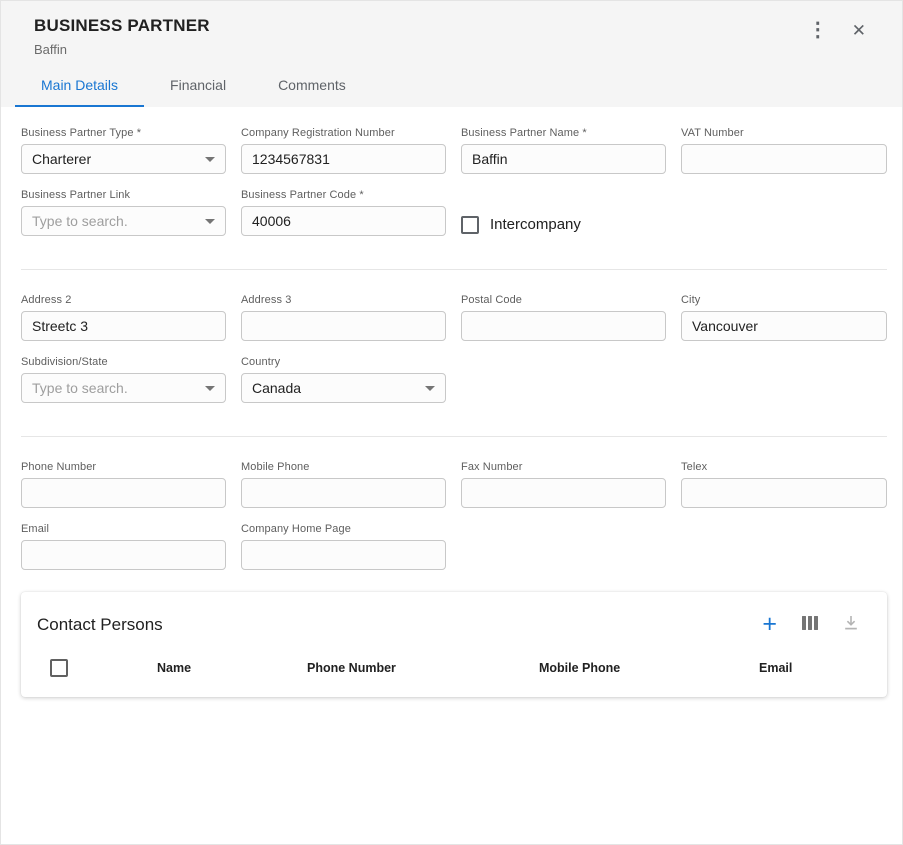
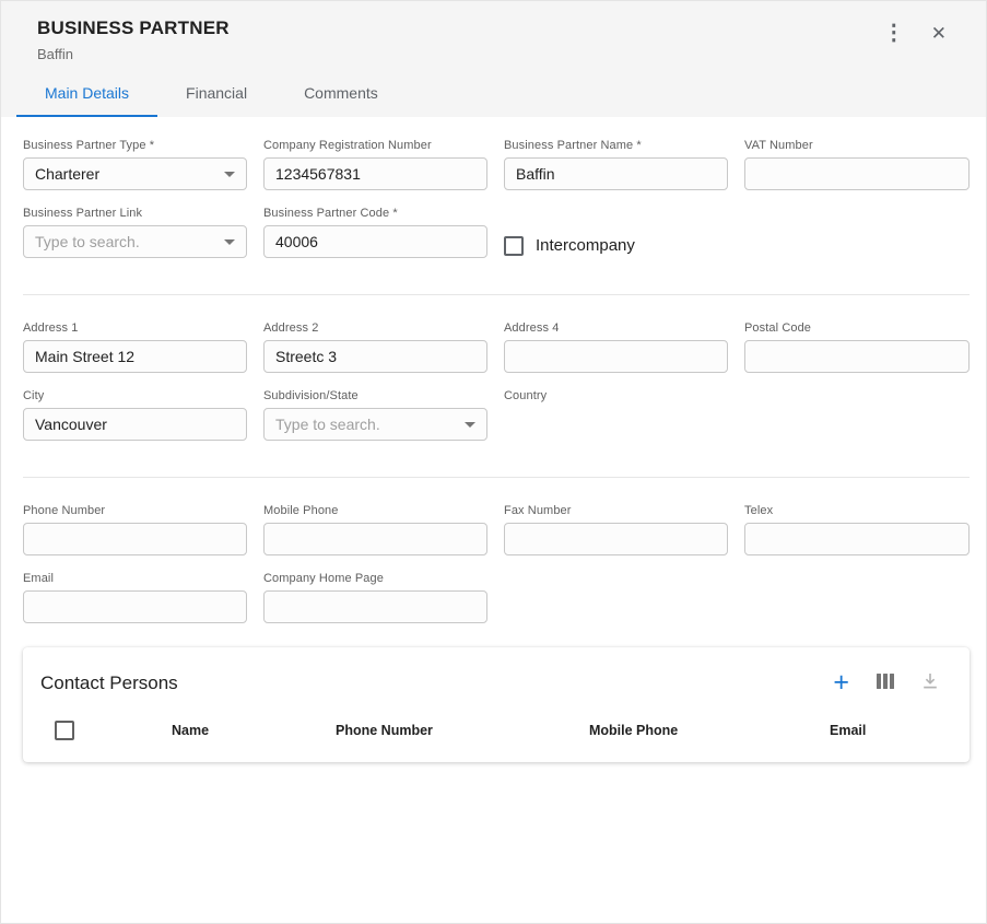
  BUSINESS PARTNER
  Baffin
  ⋮
  ✕
  Main Details
  Financial
  Comments
  Business Partner Type *
  Charterer
  Company Registration Number
  1234567831
  Business Partner Name *
  Baffin
  VAT Number
  Business Partner Link
  Type to search.
  Business Partner Code *
  40006
  Intercompany
+ Address 1
+ Main Street 12
  Address 2
  Streetc 3
- Address 3
+ Address 4
  Postal Code
  City
  Vancouver
  Subdivision/State
  Type to search.
  Country
- Canada
  Phone Number
  Mobile Phone
  Fax Number
  Telex
  Email
  Company Home Page
  Contact Persons
  +
  Name
  Phone Number
  Mobile Phone
  Email
